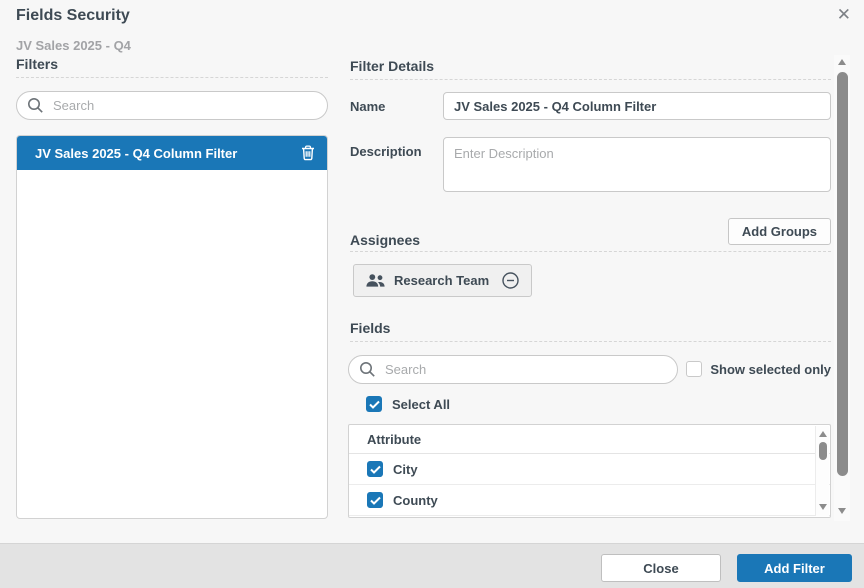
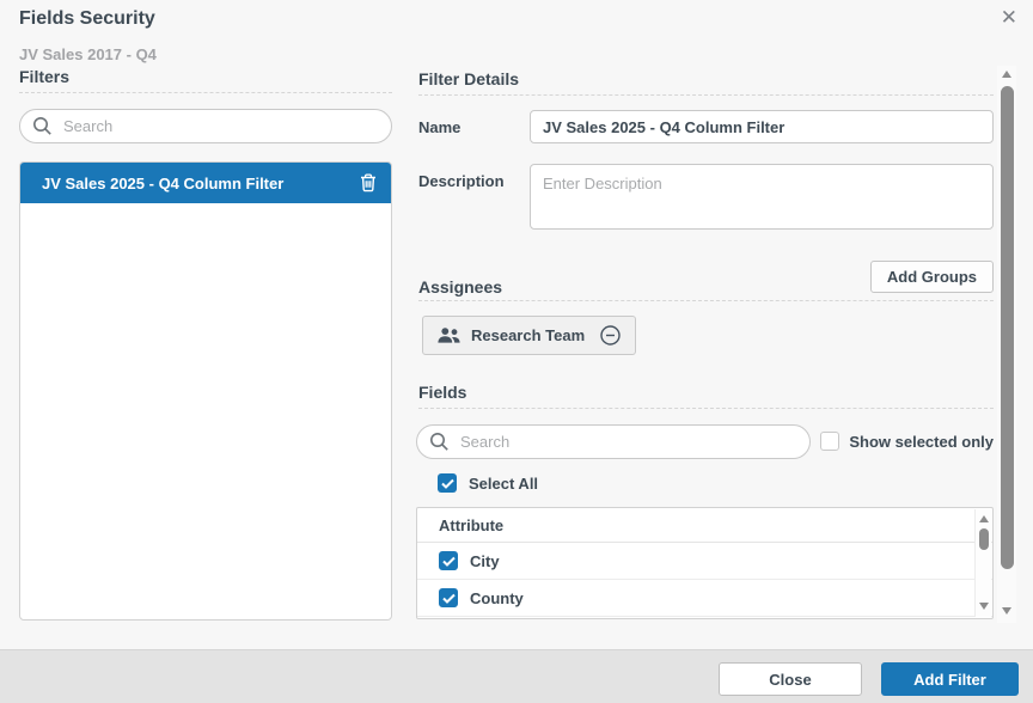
  Fields Security
  ✕
- JV Sales 2025 - Q4
+ JV Sales 2017 - Q4
  Filters
  Search
  JV Sales 2025 - Q4 Column Filter
  Filter Details
  Name
  JV Sales 2025 - Q4 Column Filter
  Description
  Enter Description
  Add Groups
  Assignees
  Research Team
  Fields
  Search
  Show selected only
  Select All
  Attribute
  City
  County
  Close
  Add Filter
